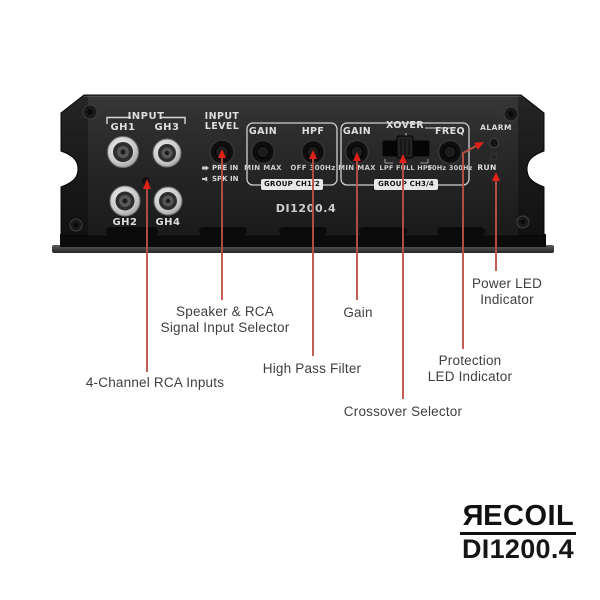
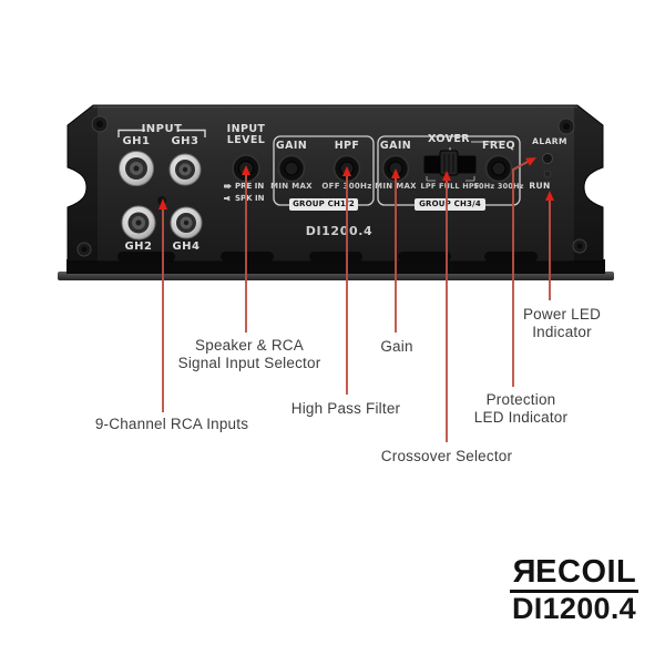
  INPUT
  GH1
  GH3
  GH2
  GH4
  INPUT
  LEVEL
  PRE IN
  SPK IN
  GAIN
  MIN MAX
  HPF
  OFF00Hz
  GROUP CH12
  GAIN
  MIN MAX
  XOVER
  LPF FLL HPF
  FREQ
  50Hz 300Hz
  GROUP CH3/4
  ALARM
  RUN
  DI1200.4
  Power LED
  Indicator
  Speaker & RCA
  Signal Input Selector
  Gain
  High Pass Filter
  Protection
  LED Indicator
- 4-Channel RCA Inputs
+ 9-Channel RCA Inputs
  Crossover Selector
  DI1200.4
